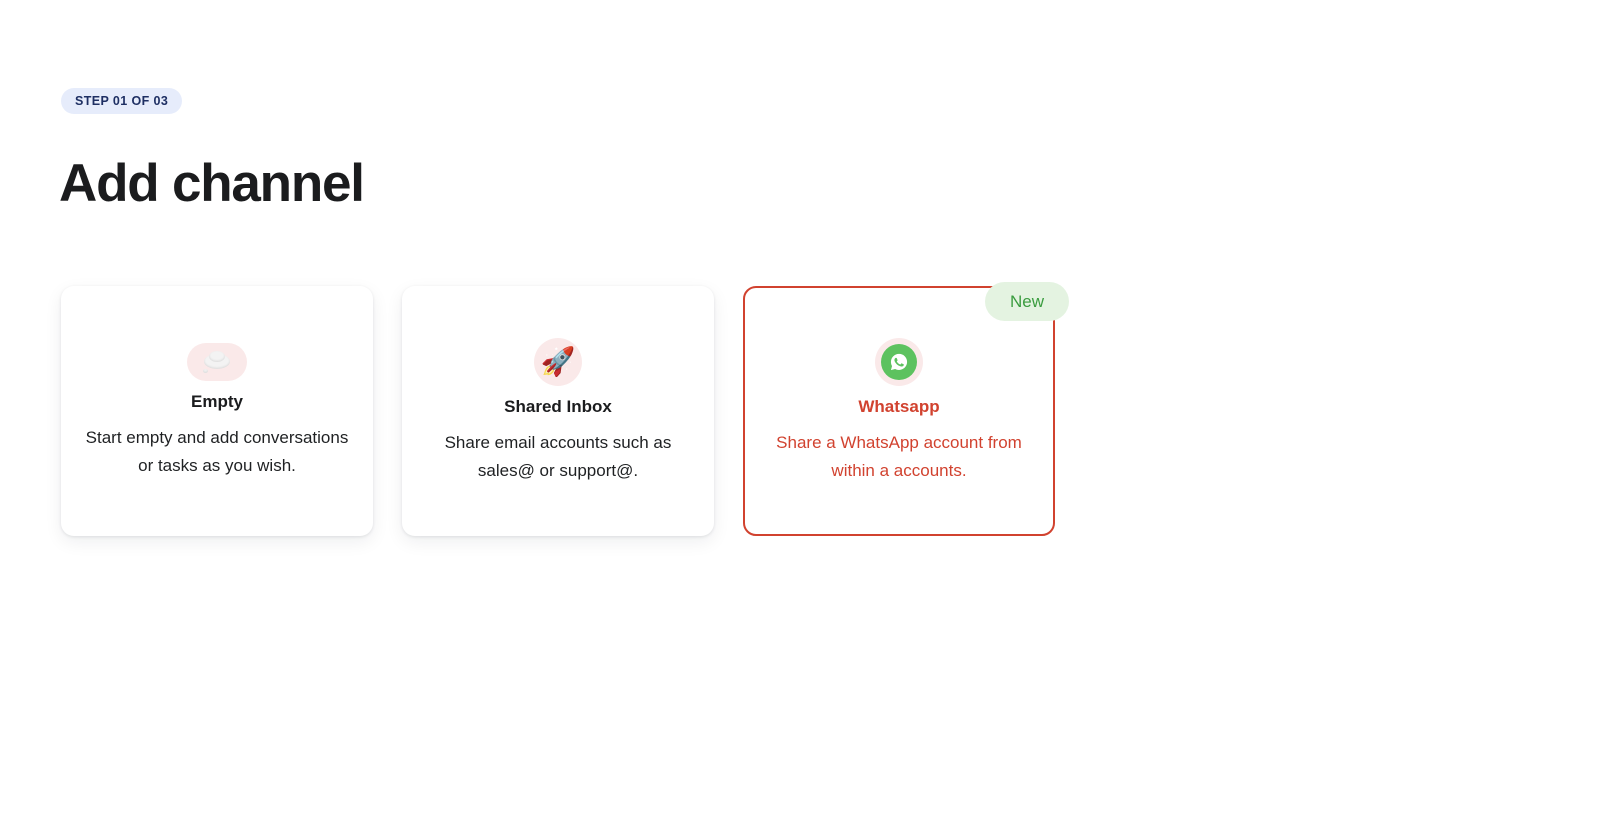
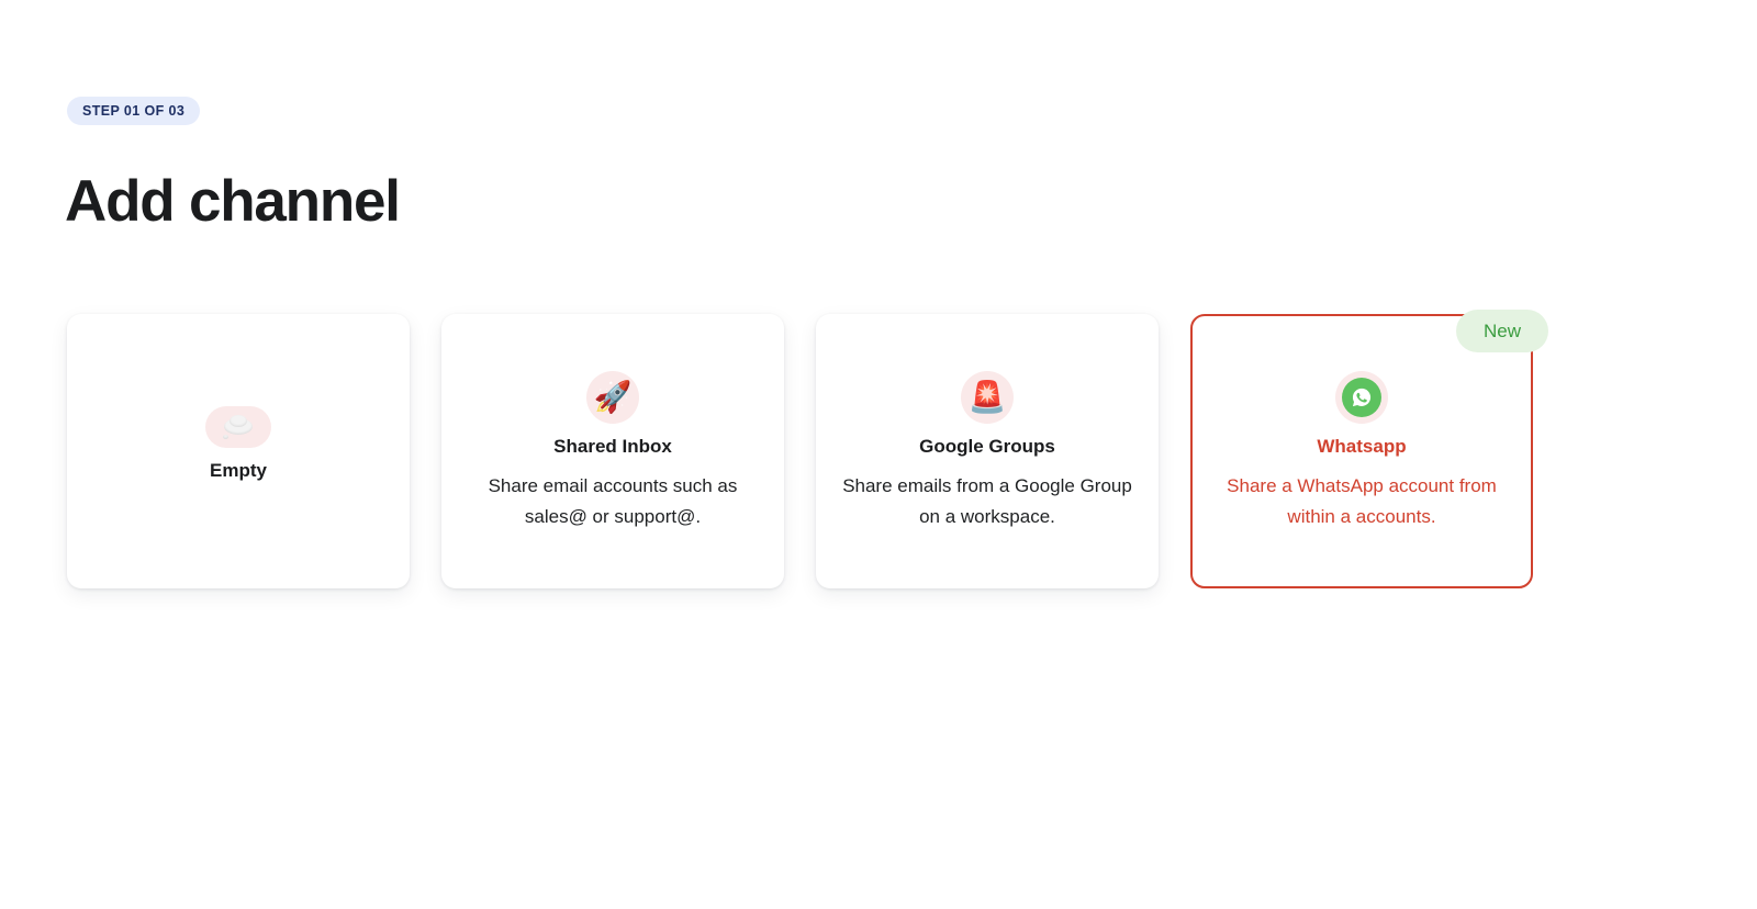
  STEP 01 OF 03
  Add channel
  Empty
- Start empty and add conversations or tasks as you wish.
  🚀
  Shared Inbox
  Share email accounts such as sales@ or support@.
+ 🚨
+ Google Groups
+ Share emails from a Google Group on a workspace.
  New
  Whatsapp
  Share a WhatsApp account from within a accounts.
